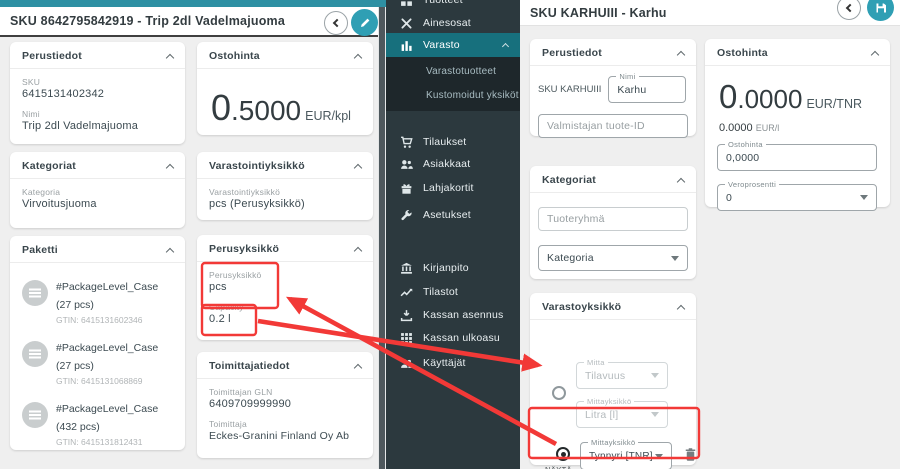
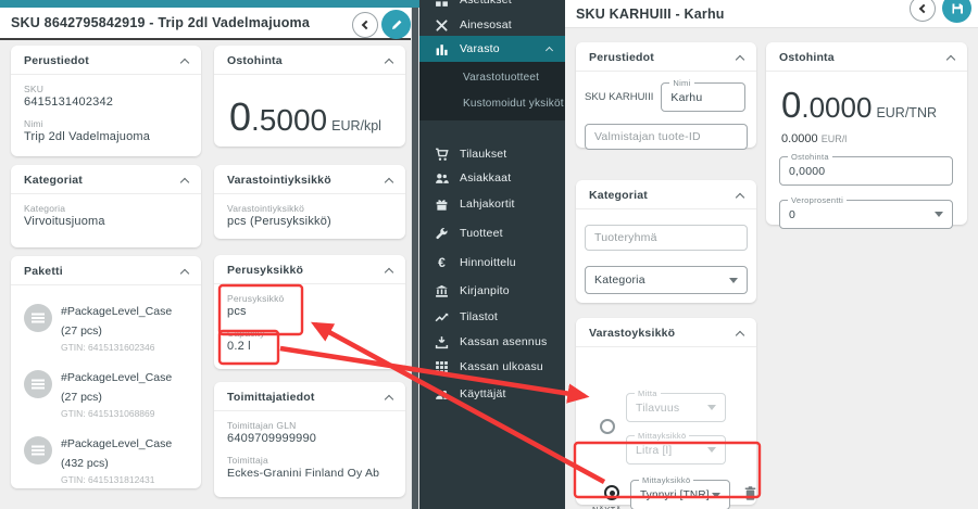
  SKU 8642795842919 - Trip 2dl Vadelmajuoma
  Perustiedot
  SKU
  6415131402342
  Nimi
  Trip 2dl Vadelmajuoma
  Kategoriat
  Kategoria
  Virvoitusjuoma
  Paketti
  #PackageLevel_Case (27 pcs)
  GTIN: 6415131602346
  #PackageLevel_Case (27 pcs)
  GTIN: 6415131068869
  #PackageLevel_Case (432 pcs)
  GTIN: 6415131812431
  Ostohinta
  0.5000 EUR/kpl
  Varastointiyksikkö
  Varastointiyksikkö
  pcs (Perusyksikkö)
  Perusyksikkö
  Perusyksikkö
  pcs
  0.2 l
  Toimittajatiedot
  Toimittajan GLN
  6409709999990
  Toimittaja
  Eckes-Granini Finland Oy Ab
- Tuotteet
+ Asetukset
  Ainesosat
  Varasto
  Varastotuotteet
  Kustomoidut yksiköt
  Tilaukset
  Asiakkaat
  Lahjakortit
- Asetukset
+ Tuotteet
+ €
+ Hinnoittelu
  Kirjanpito
  Tilastot
  Kassan asennus
  Kassan ulkoasu
  Käyttäjät
  SKU KARHUIII - Karhu
  Perustiedot
  SKU KARHUIII
  Nimi
  Karhu
  Valmistajan tuote-ID
  Kategoriat
  Tuoteryhmä
  Kategoria
  Varastoyksikkö
  Mitta
  Tilavuus
  Mittayksikkö
  Litra [l]
  Mittayksikkö
  Tynnyri [TNR]
  Ostohinta
  0.0000 EUR/TNR
  0.0000 EUR/l
  Ostohinta
  0,0000
  Veroprosentti
  0
